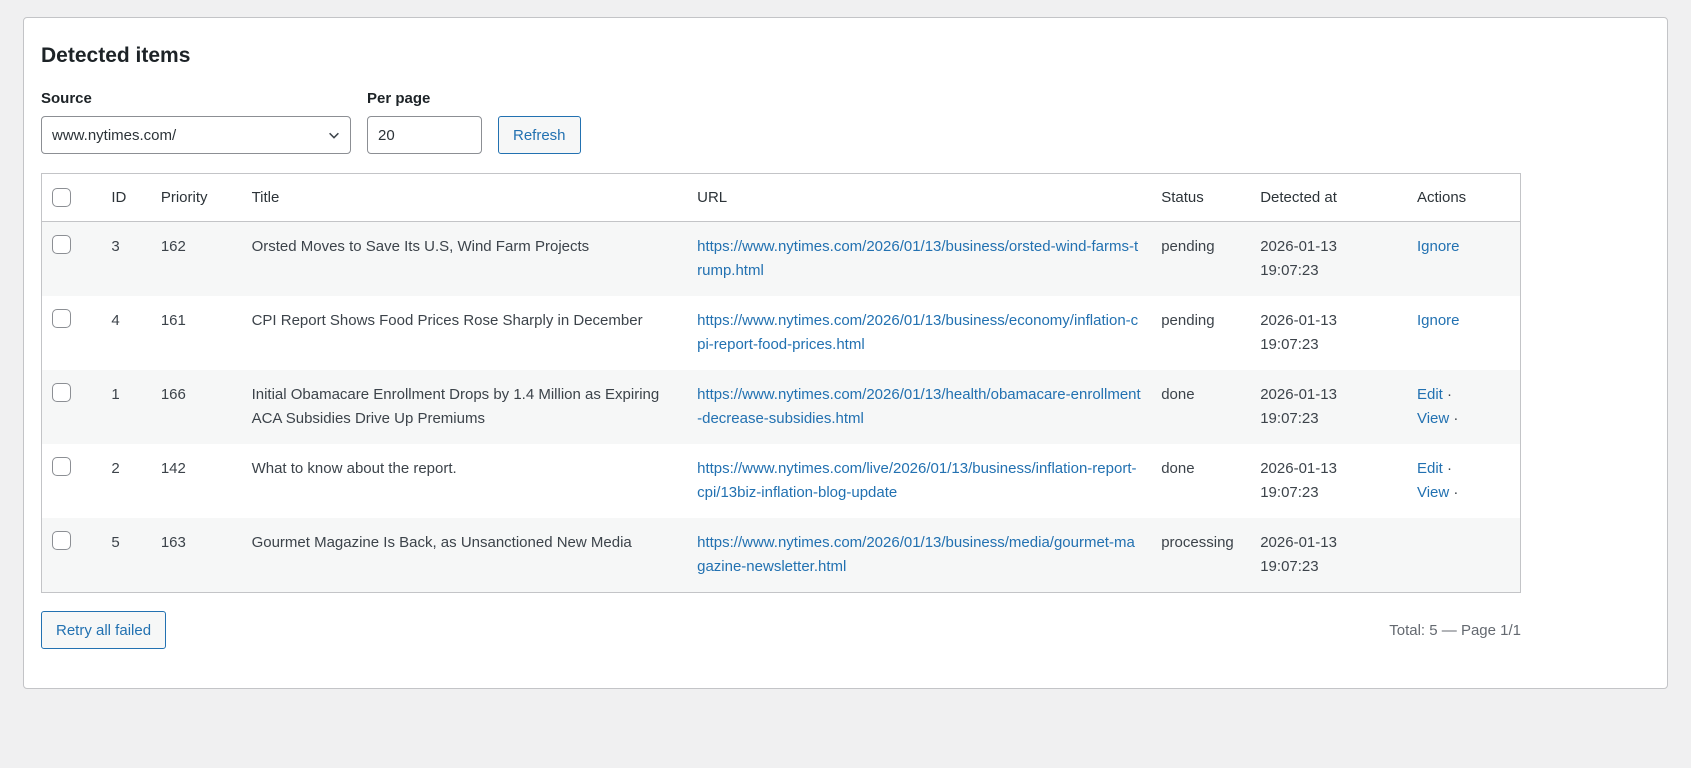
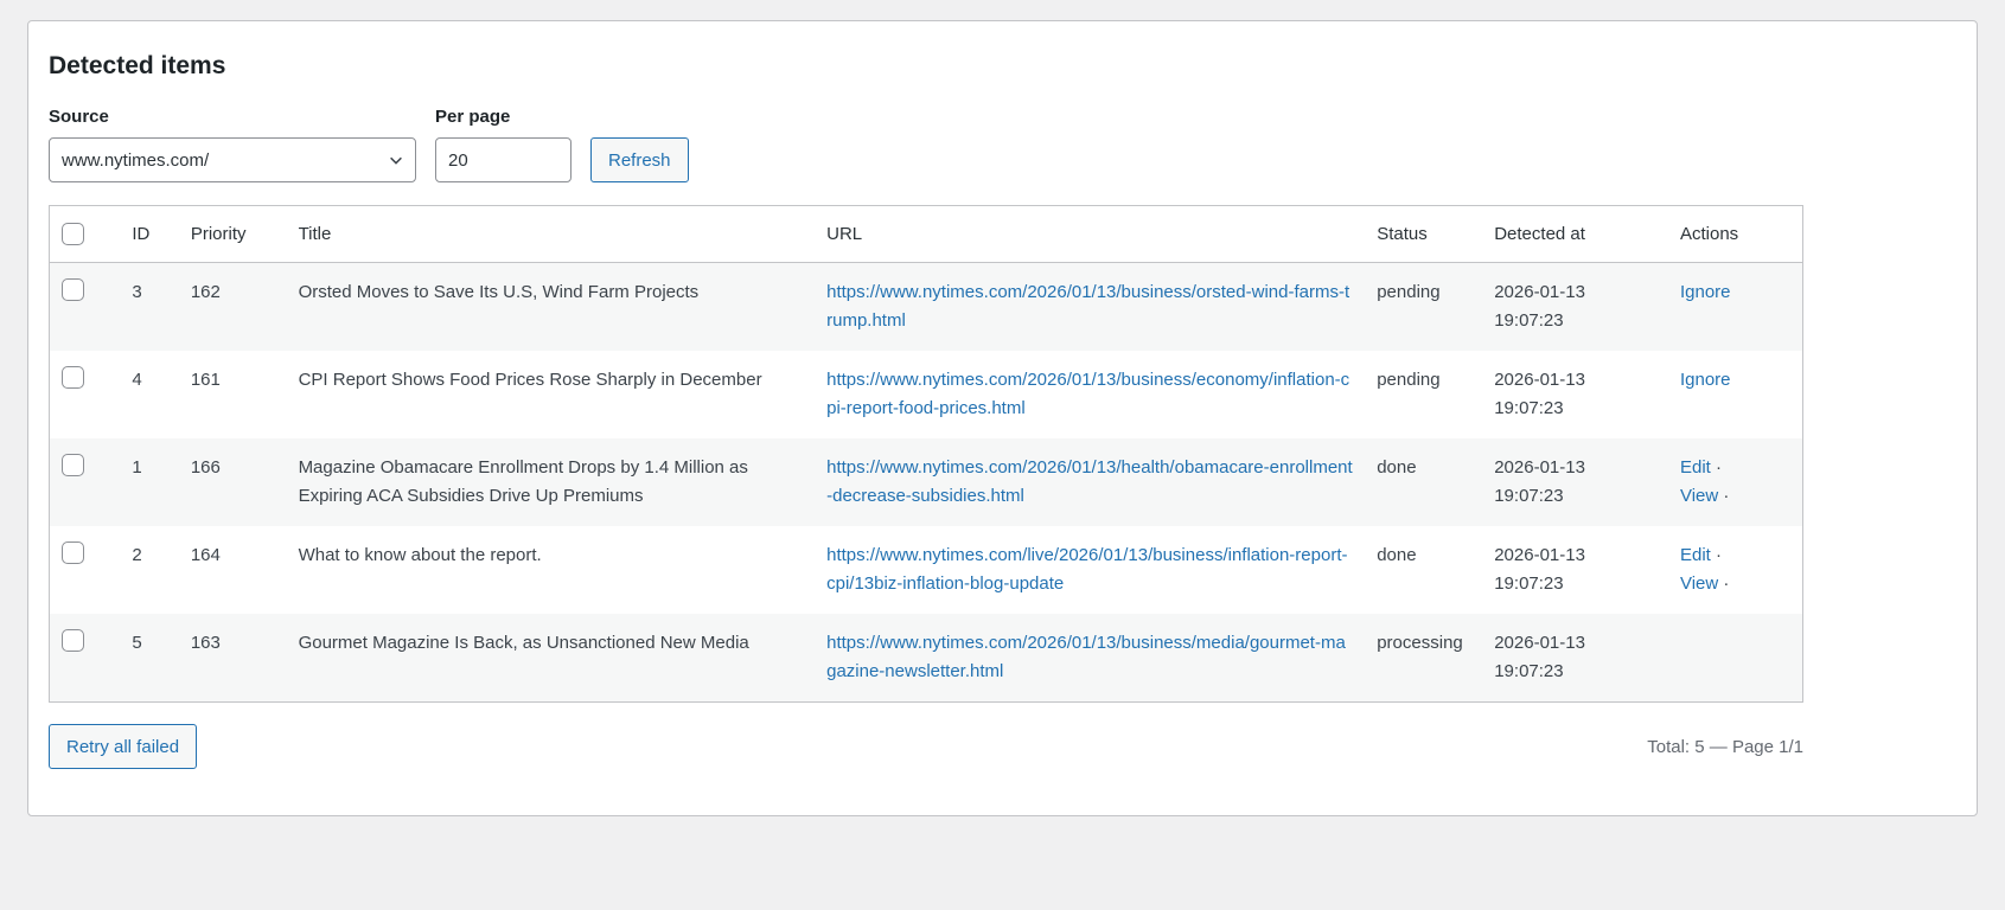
  Detected items
  Source
  www.nytimes.com/
  Per page
  20
  Refresh
  	ID	Priority	Title	URL	Status	Detected at	Actions
  	3	162	Orsted Moves to Save Its U.S, Wind Farm Projects	https://www.nytimes.com/2026/01/13/business/orsted-wind-farms-trump.html	pending	2026-01-13 19:07:23	Ignore
  	4	161	CPI Report Shows Food Prices Rose Sharply in December	https://www.nytimes.com/2026/01/13/business/economy/inflation-cpi-report-food-prices.html	pending	2026-01-13 19:07:23	Ignore
- 	1	166	Initial Obamacare Enrollment Drops by 1.4 Million as Expiring ACA Subsidies Drive Up Premiums	https://www.nytimes.com/2026/01/13/health/obamacare-enrollment-decrease-subsidies.html	done	2026-01-13 19:07:23	Edit · View ·
+ 	1	166	Magazine Obamacare Enrollment Drops by 1.4 Million as Expiring ACA Subsidies Drive Up Premiums	https://www.nytimes.com/2026/01/13/health/obamacare-enrollment-decrease-subsidies.html	done	2026-01-13 19:07:23	Edit · View ·
- 	2	142	What to know about the report.	https://www.nytimes.com/live/2026/01/13/business/inflation-report-cpi/13biz-inflation-blog-update	done	2026-01-13 19:07:23	Edit · View ·
+ 	2	164	What to know about the report.	https://www.nytimes.com/live/2026/01/13/business/inflation-report-cpi/13biz-inflation-blog-update	done	2026-01-13 19:07:23	Edit · View ·
  	5	163	Gourmet Magazine Is Back, as Unsanctioned New Media	https://www.nytimes.com/2026/01/13/business/media/gourmet-magazine-newsletter.html	processing	2026-01-13 19:07:23
  Retry all failed
  Total: 5 — Page 1/1
